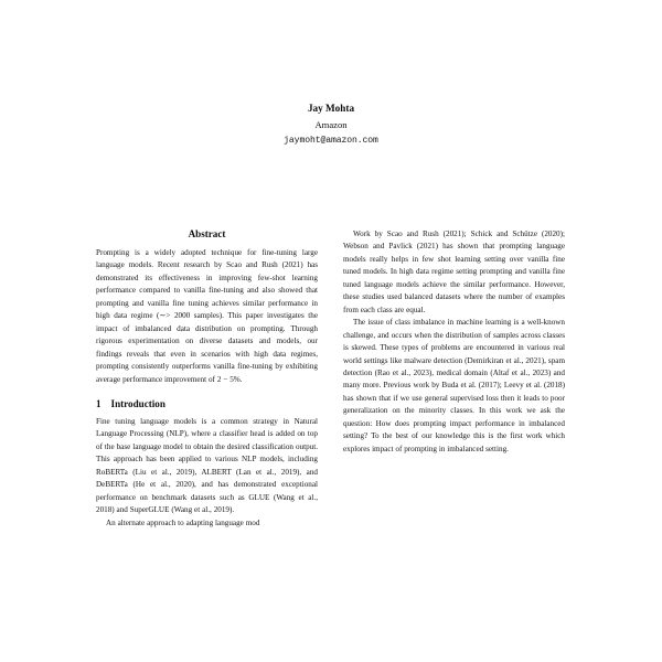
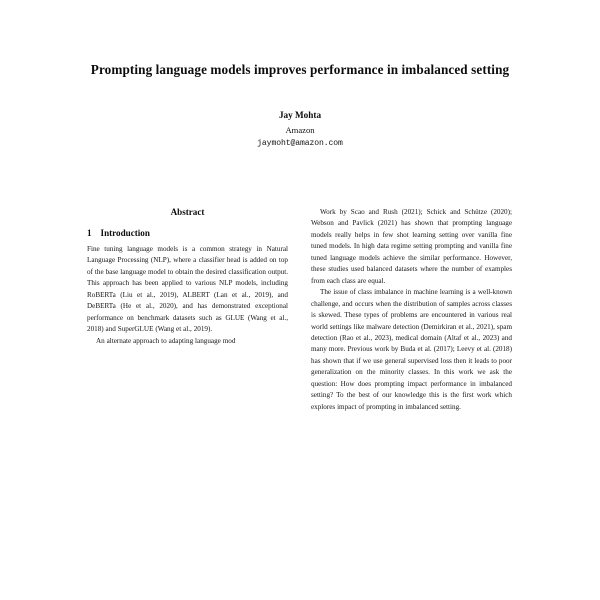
+ Prompting language models improves performance in imbalanced setting
  Jay Mohta
  Amazon
  jaymoht@amazon.com
  Abstract
- Prompting is a widely adopted technique for fine-tuning large language models. Recent research by Scao and Rush (2021) has demonstrated its effectiveness in improving few-shot learning performance compared to vanilla fine-tuning and also showed that prompting and vanilla fine tuning achieves similar performance in high data regime (∼> 2000 samples). This paper investigates the impact of imbalanced data distribution on prompting. Through rigorous experimentation on diverse datasets and models, our findings reveals that even in scenarios with high data regimes, prompting consistently outperforms vanilla fine-tuning by exhibiting average performance improvement of 2 − 5%.
  1
  Introduction
  Fine tuning language models is a common strategy in Natural Language Processing (NLP), where a classifier head is added on top of the base language model to obtain the desired classification output. This approach has been applied to various NLP models, including RoBERTa (Liu et al., 2019), ALBERT (Lan et al., 2019), and DeBERTa (He et al., 2020), and has demonstrated exceptional performance on benchmark datasets such as GLUE (Wang et al., 2018) and SuperGLUE (Wang et al., 2019).
  An alternate approach to adapting language mod
  Work by Scao and Rush (2021); Schick and Schütze (2020); Webson and Pavlick (2021) has shown that prompting language models really helps in few shot learning setting over vanilla fine tuned models. In high data regime setting prompting and vanilla fine tuned language models achieve the similar performance. However, these studies used balanced datasets where the number of examples from each class are equal.
  The issue of class imbalance in machine learning is a well-known challenge, and occurs when the distribution of samples across classes is skewed. These types of problems are encountered in various real world settings like malware detection (Demirkiran et al., 2021), spam detection (Rao et al., 2023), medical domain (Altaf et al., 2023) and many more. Previous work by Buda et al. (2017); Leevy et al. (2018) has shown that if we use general supervised loss then it leads to poor generalization on the minority classes. In this work we ask the question: How does prompting impact performance in imbalanced setting? To the best of our knowledge this is the first work which explores impact of prompting in imbalanced setting.
